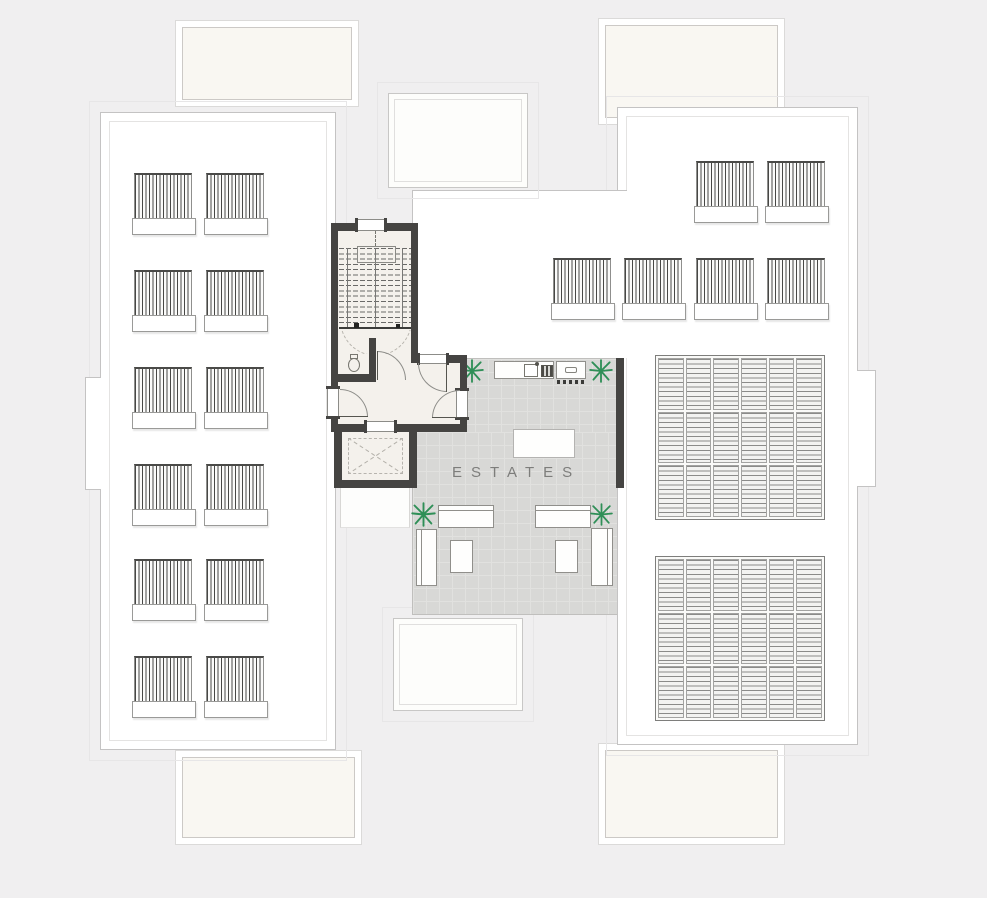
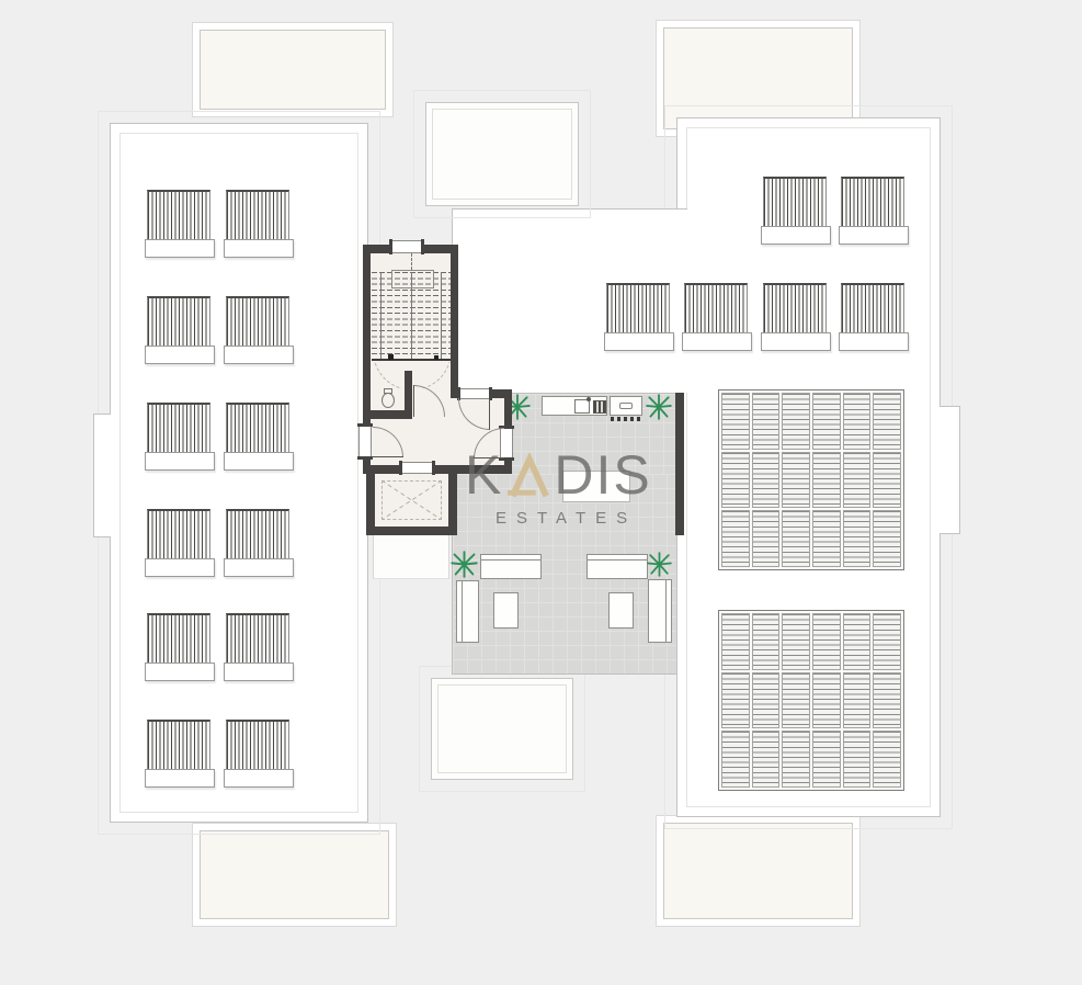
+ K
+ DIS
  ESTATES
